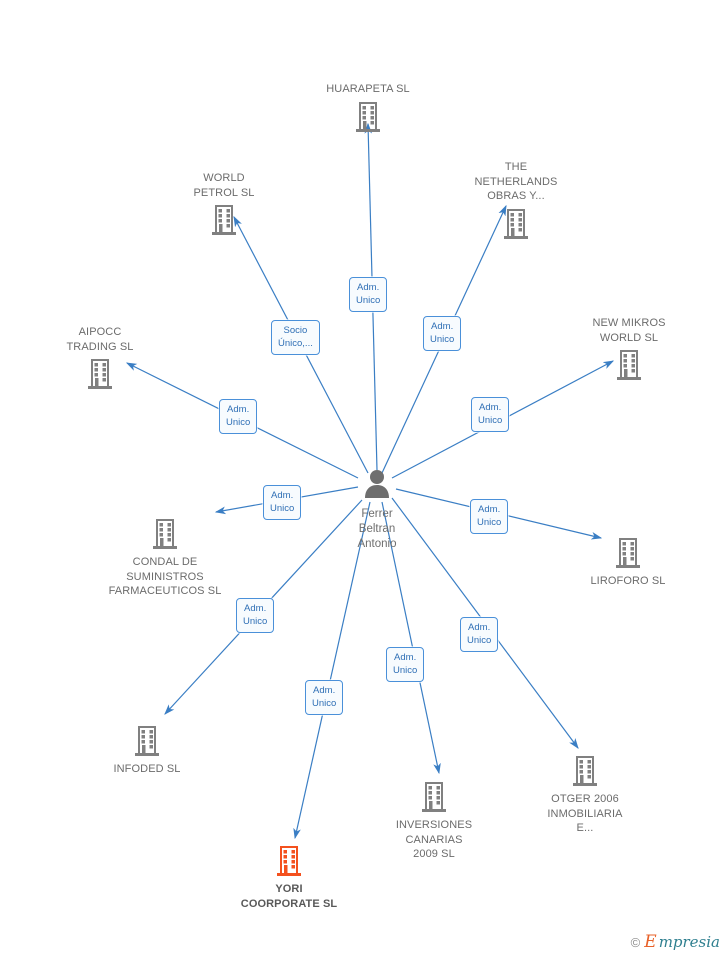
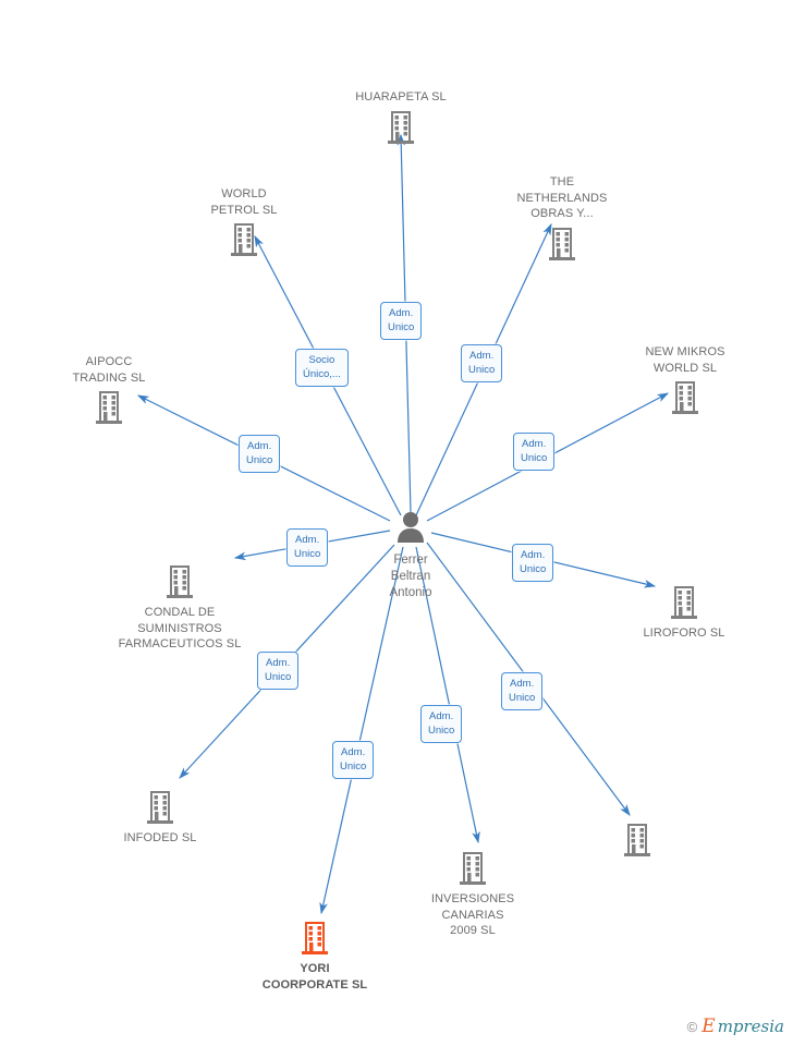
  Ferrer
  Beltran
  Antonio
  HUARAPETA SL
  THE
  NETHERLANDS
  OBRAS Y...
  WORLD
  PETROL SL
  AIPOCC
  TRADING SL
  NEW MIKROS
  WORLD SL
  LIROFORO SL
  CONDAL DE
  SUMINISTROS
  FARMACEUTICOS SL
  INFODED SL
  YORI
  COORPORATE SL
  INVERSIONES
  CANARIAS
  2009 SL
- OTGER 2006
- INMOBILIARIA
- E...
  Adm.
  Unico
  Adm.
  Unico
  Socio
  Único,...
  Adm.
  Unico
  Adm.
  Unico
  Adm.
  Unico
  Adm.
  Unico
  Adm.
  Unico
  Adm.
  Unico
  Adm.
  Unico
  Adm.
  Unico
  ©
  E
  mpresia
